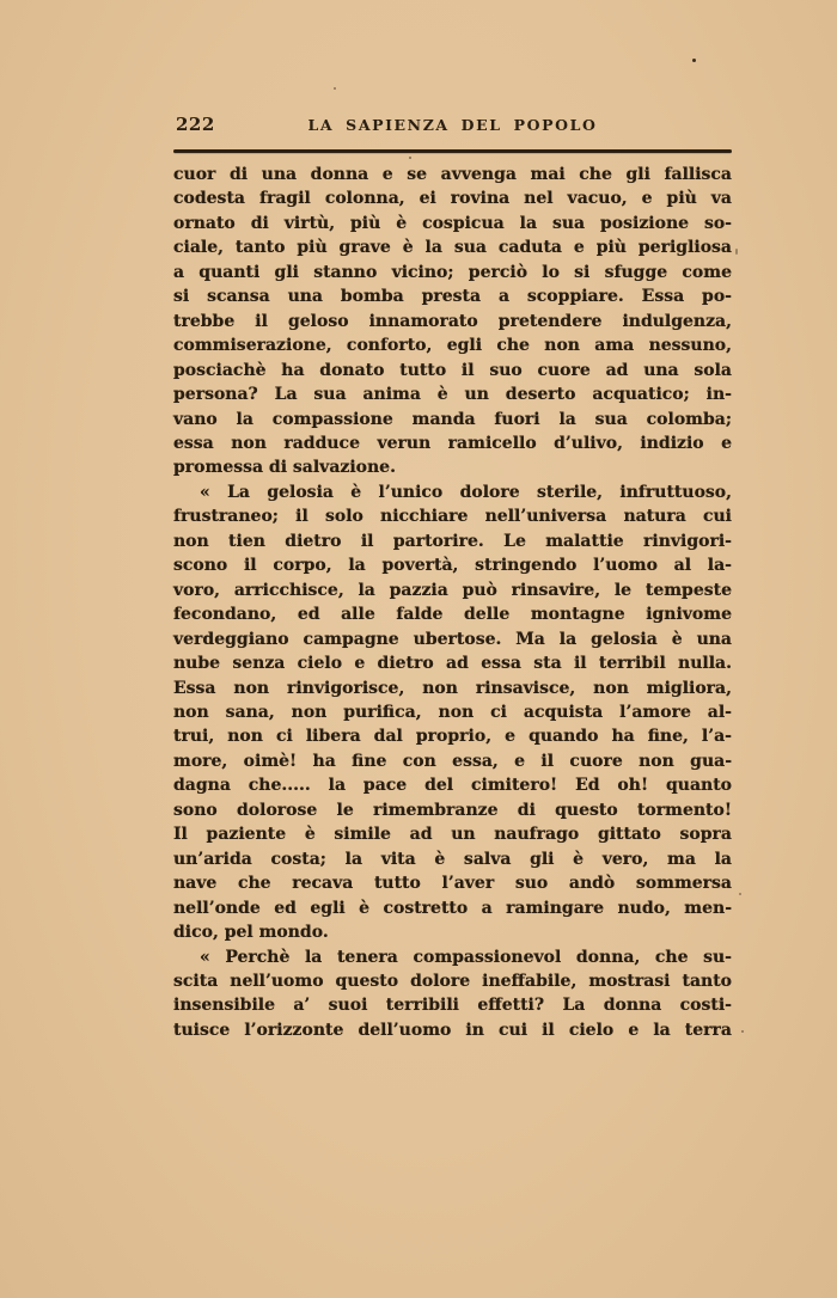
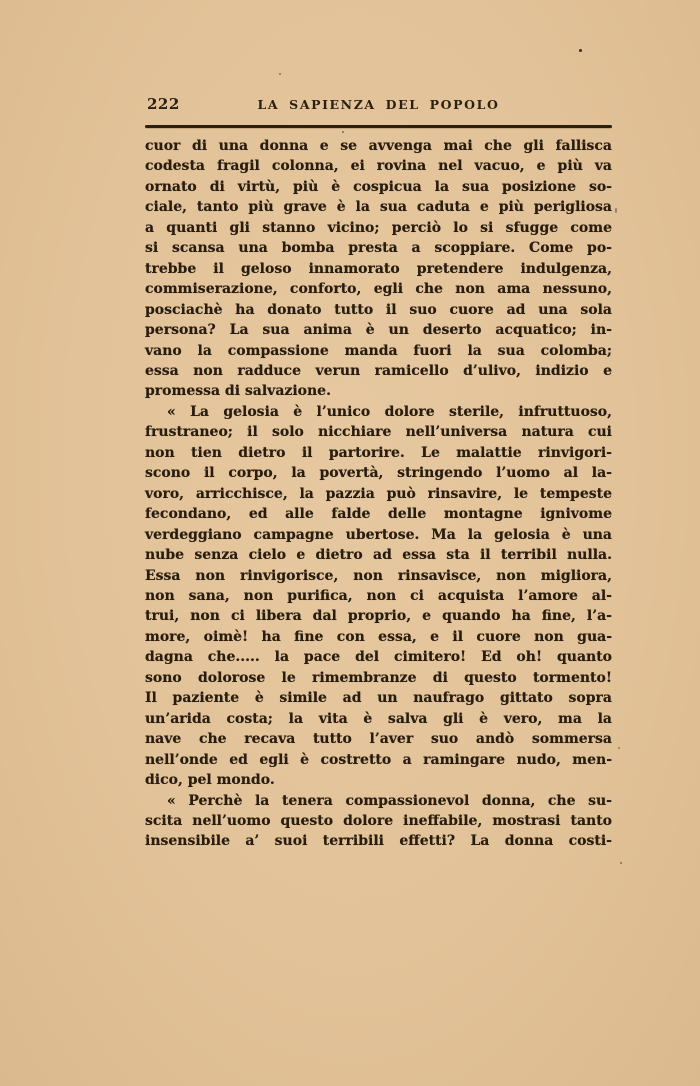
  222
  LA SAPIENZA DEL POPOLO
  cuor di una donna e se avvenga mai che gli fallisca
  codesta fragil colonna, ei rovina nel vacuo, e più va
  ornato di virtù, più è cospicua la sua posizione so-
  ciale, tanto più grave è la sua caduta e più perigliosa
  a quanti gli stanno vicino; perciò lo si sfugge come
- si scansa una bomba presta a scoppiare. Essa po-
+ si scansa una bomba presta a scoppiare. Come po-
  trebbe il geloso innamorato pretendere indulgenza,
  commiserazione, conforto, egli che non ama nessuno,
  posciachè ha donato tutto il suo cuore ad una sola
  persona? La sua anima è un deserto acquatico; in-
  vano la compassione manda fuori la sua colomba;
  essa non radduce verun ramicello d’ulivo, indizio e
  promessa di salvazione.
  « La gelosia è l’unico dolore sterile, infruttuoso,
  frustraneo; il solo nicchiare nell’universa natura cui
  non tien dietro il partorire. Le malattie rinvigori-
  scono il corpo, la povertà, stringendo l’uomo al la-
  voro, arricchisce, la pazzia può rinsavire, le tempeste
  fecondano, ed alle falde delle montagne ignivome
  verdeggiano campagne ubertose. Ma la gelosia è una
  nube senza cielo e dietro ad essa sta il terribil nulla.
  Essa non rinvigorisce, non rinsavisce, non migliora,
  non sana, non purifica, non ci acquista l’amore al-
  trui, non ci libera dal proprio, e quando ha fine, l’a-
  more, oimè! ha fine con essa, e il cuore non gua-
  dagna che..... la pace del cimitero! Ed oh! quanto
  sono dolorose le rimembranze di questo tormento!
  Il paziente è simile ad un naufrago gittato sopra
  un’arida costa; la vita è salva gli è vero, ma la
  nave che recava tutto l’aver suo andò sommersa
  nell’onde ed egli è costretto a ramingare nudo, men-
  dico, pel mondo.
  « Perchè la tenera compassionevol donna, che su-
  scita nell’uomo questo dolore ineffabile, mostrasi tanto
  insensibile a’ suoi terribili effetti? La donna costi-
- tuisce l’orizzonte dell’uomo in cui il cielo e la terra
